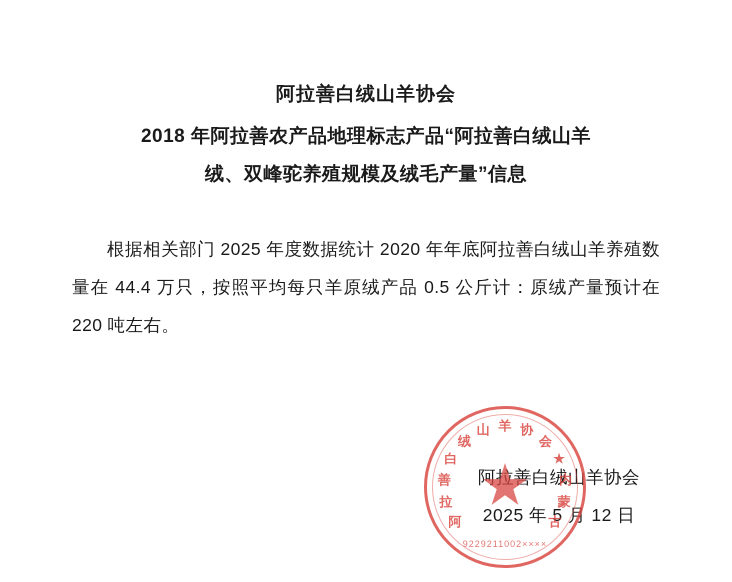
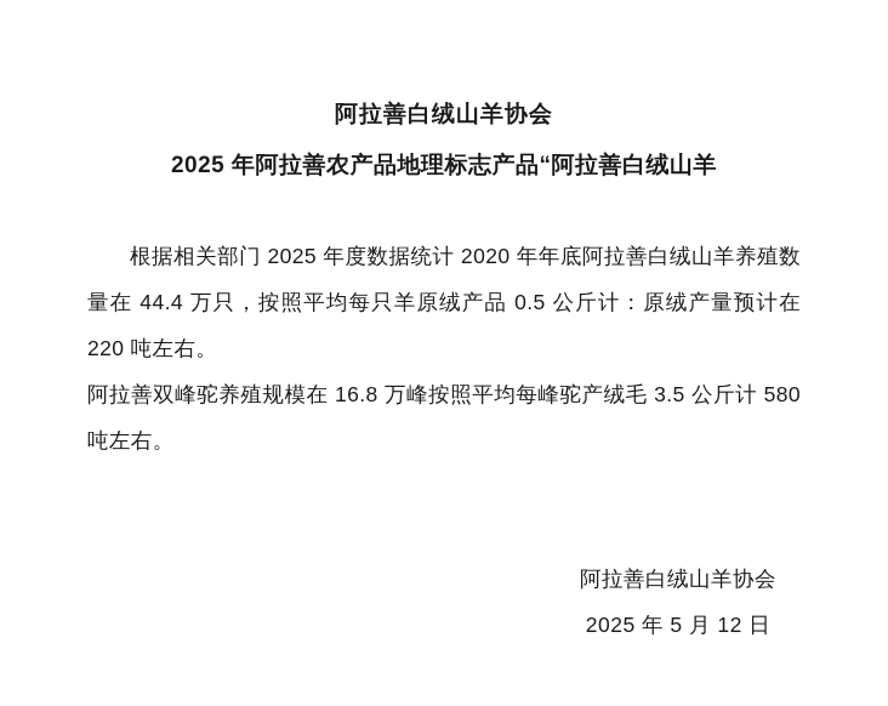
  阿拉善白绒山羊协会
- 2018 年阿拉善农产品地理标志产品“阿拉善白绒山羊
+ 2025 年阿拉善农产品地理标志产品“阿拉善白绒山羊
- 绒、双峰驼养殖规模及绒毛产量”信息
  根据相关部门 2025 年度数据统计 2020 年年底阿拉善白绒山羊养殖数量在 44.4 万只，按照平均每只羊原绒产品 0.5 公斤计：原绒产量预计在 220 吨左右。
+ 阿拉善双峰驼养殖规模在 16.8 万峰按照平均每峰驼产绒毛 3.5 公斤计 580 吨左右。
  阿拉善白绒山羊协会
  2025 年 5 月 12 日
- 阿
- 拉
- 善
- 白
- 绒
- 山
- 羊
- 协
- 会
- ★
- 内
- 蒙
- 古
- 9229211002××××
